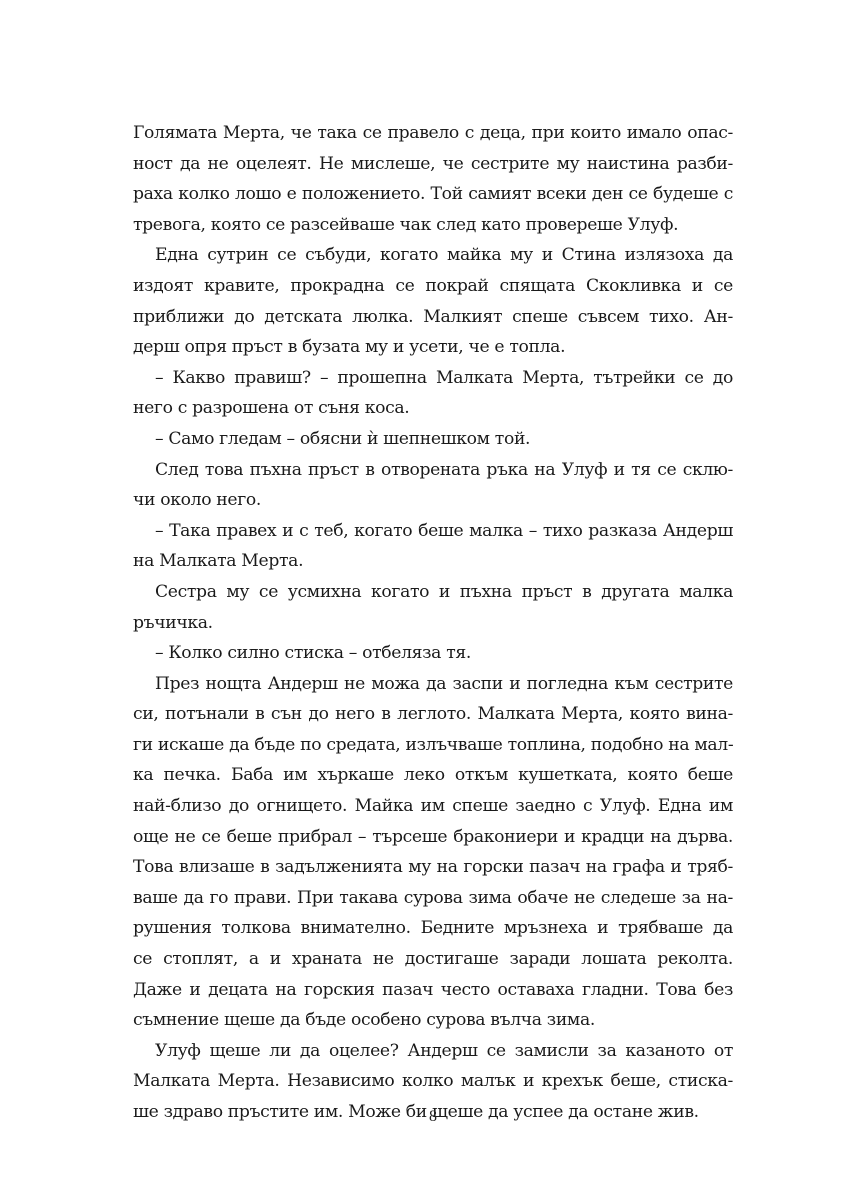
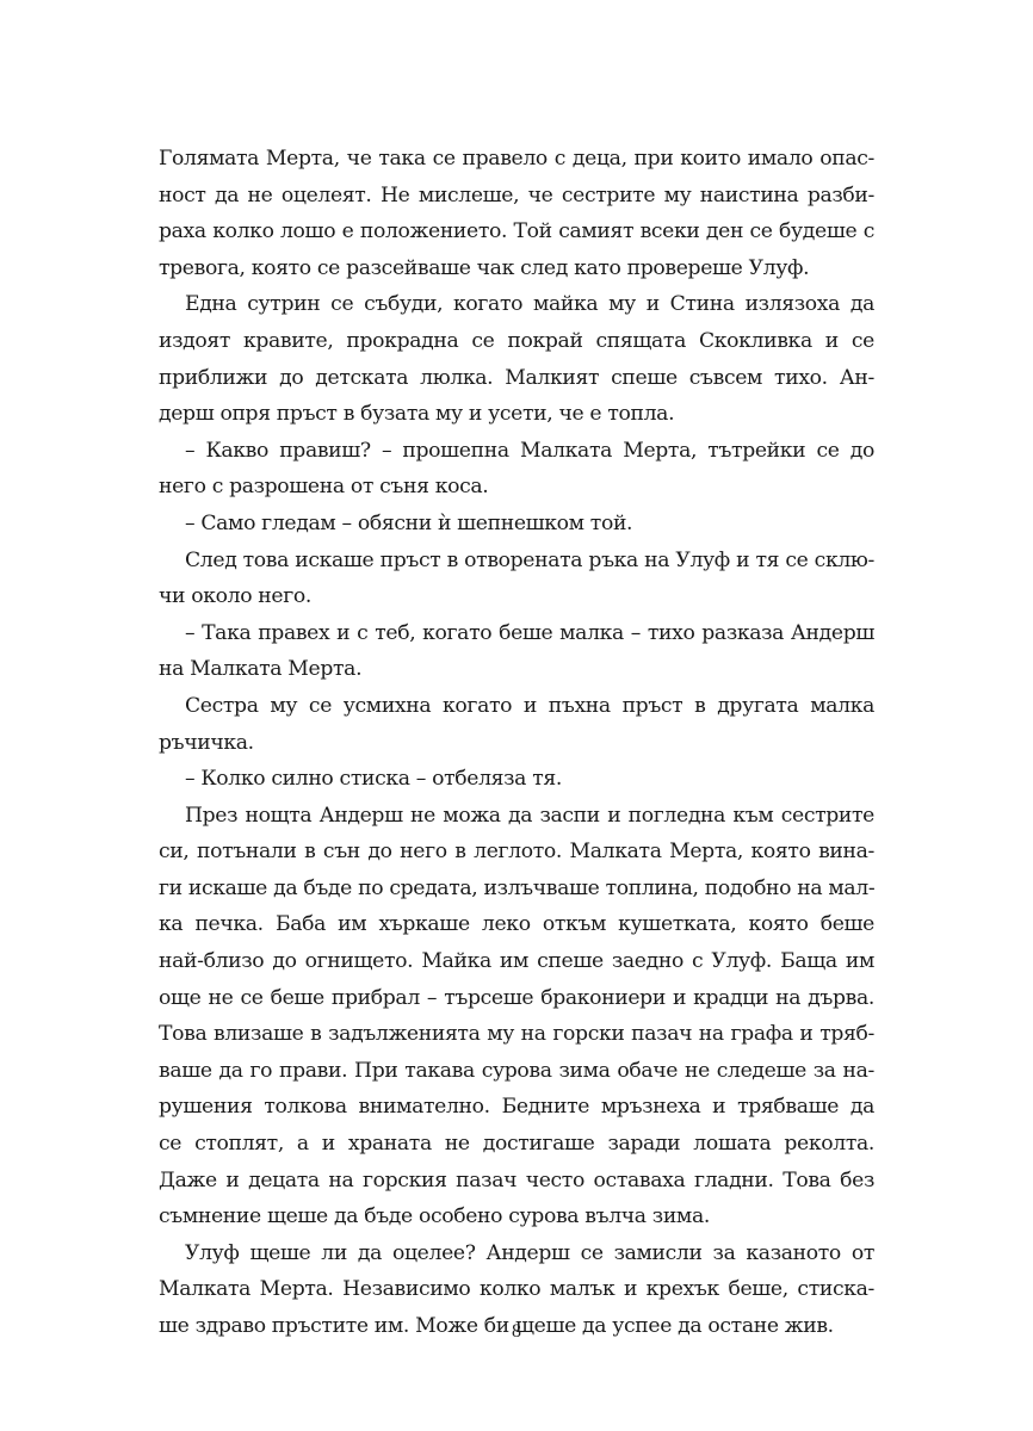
  Голямата Мерта, че така се правело с деца, при които имало опас-
  ност да не оцелеят. Не мислеше, че сестрите му наистина разби-
  раха колко лошо е положението. Той самият всеки ден се будеше с
  тревога, която се разсейваше чак след като провереше Улуф.
  Една сутрин се събуди, когато майка му и Стина излязоха да
  издоят кравите, прокрадна се покрай спящата Скокливка и се
  приближи до детската люлка. Малкият спеше съвсем тихо. Ан-
  дерш опря пръст в бузата му и усети, че е топла.
  – Какво правиш? – прошепна Малката Мерта, тътрейки се до
  него с разрошена от съня коса.
  – Само гледам – обясни ѝ шепнешком той.
- След това пъхна пръст в отворената ръка на Улуф и тя се склю-
+ След това искаше пръст в отворената ръка на Улуф и тя се склю-
  чи около него.
  – Така правех и с теб, когато беше малка – тихо разказа Андерш
  на Малката Мерта.
  Сестра му се усмихна когато и пъхна пръст в другата малка
  ръчичка.
  – Колко силно стиска – отбеляза тя.
  През нощта Андерш не можа да заспи и погледна към сестрите
  си, потънали в сън до него в леглото. Малката Мерта, която вина-
  ги искаше да бъде по средата, излъчваше топлина, подобно на мал-
  ка печка. Баба им хъркаше леко откъм кушетката, която беше
- най-близо до огнището. Майка им спеше заедно с Улуф. Една им
+ най-близо до огнището. Майка им спеше заедно с Улуф. Баща им
  още не се беше прибрал – търсеше бракониери и крадци на дърва.
  Това влизаше в задълженията му на горски пазач на графа и тряб-
  ваше да го прави. При такава сурова зима обаче не следеше за на-
  рушения толкова внимателно. Бедните мръзнеха и трябваше да
  се стоплят, а и храната не достигаше заради лошата реколта.
  Даже и децата на горския пазач често оставаха гладни. Това без
  съмнение щеше да бъде особено сурова вълча зима.
  Улуф щеше ли да оцелее? Андерш се замисли за казаното от
  Малката Мерта. Независимо колко малък и крехък беше, стиска-
  ше здраво пръстите им. Може би щеше да успее да остане жив.
  8
